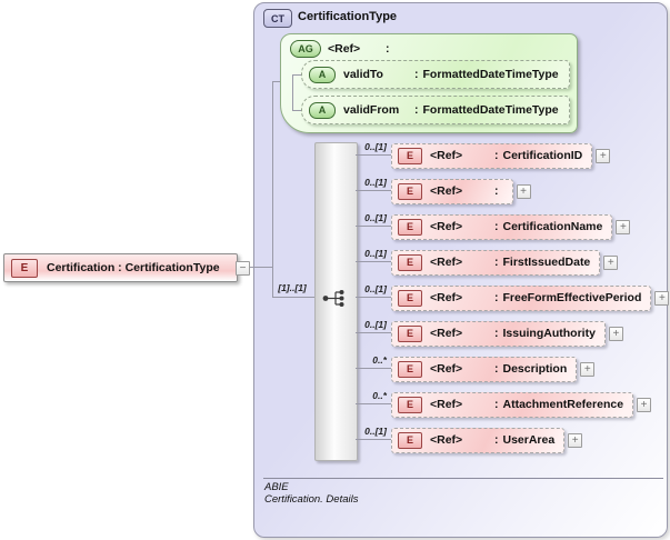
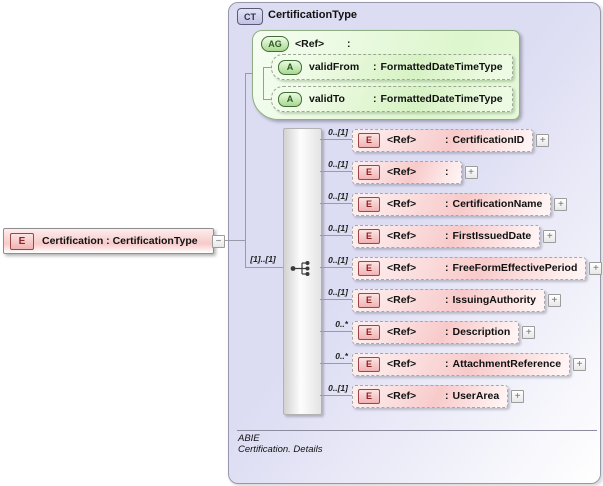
  CT
  CertificationType
  AG
  <Ref>
  :
  A
- validTo
+ validFrom
  :
  FormattedDateTimeType
  A
- validFrom
+ validTo
  :
  FormattedDateTimeType
  [1]..[1]
  0..[1]
  E
  <Ref>
  :
  CertificationID
  +
  0..[1]
  E
  <Ref>
  :
  +
  0..[1]
  E
  <Ref>
  :
  CertificationName
  +
  0..[1]
  E
  <Ref>
  :
  FirstIssuedDate
  +
  0..[1]
  E
  <Ref>
  :
  FreeFormEffectivePeriod
  +
  0..[1]
  E
  <Ref>
  :
  IssuingAuthority
  +
  0..*
  E
  <Ref>
  :
  Description
  +
  0..*
  E
  <Ref>
  :
  AttachmentReference
  +
  0..[1]
  E
  <Ref>
  :
  UserArea
  +
  E
  Certification : CertificationType
  −
  ABIE
  Certification. Details
